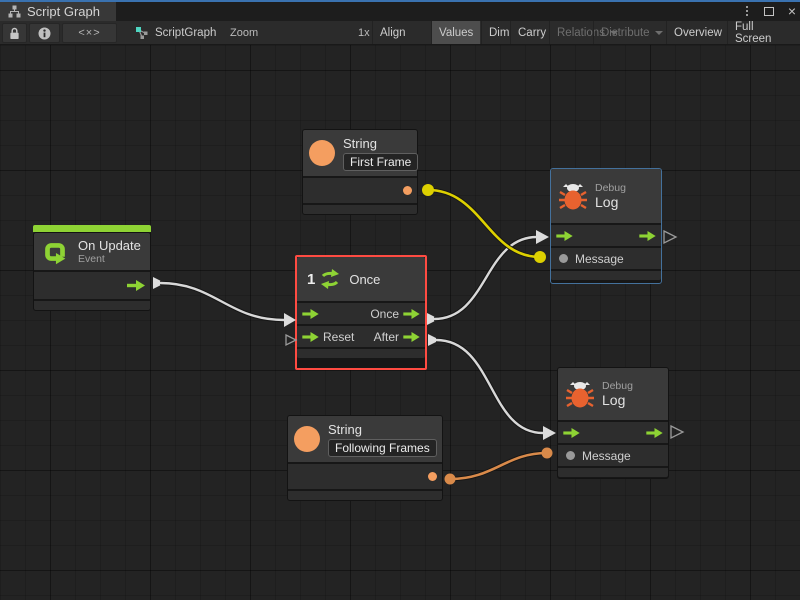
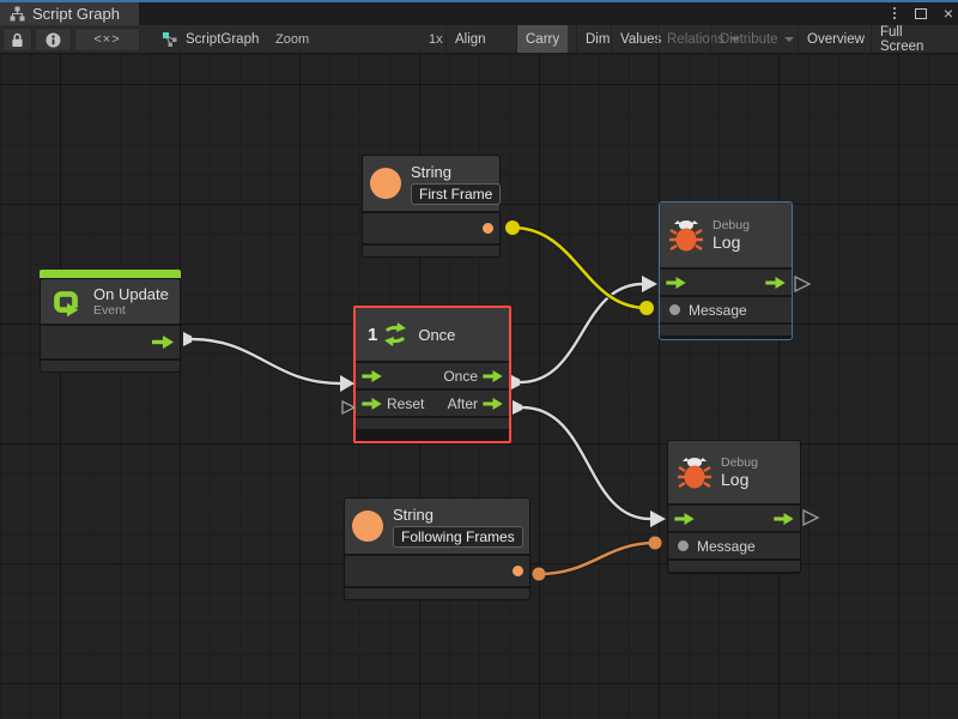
  Script Graph
  ×
  <×>
  ScriptGraph
  Zoom
  1x
  Align
- Values
+ Carry
  Dim
- Carry
+ Values
  Relations
  Distribute
  Overview
  Full Screen
  String
  First Frame
  On Update
  Event
  1
  Once
  Once
  Reset
  After
  Debug
  Log
  Message
  String
  Following Frames
  Debug
  Log
  Message
